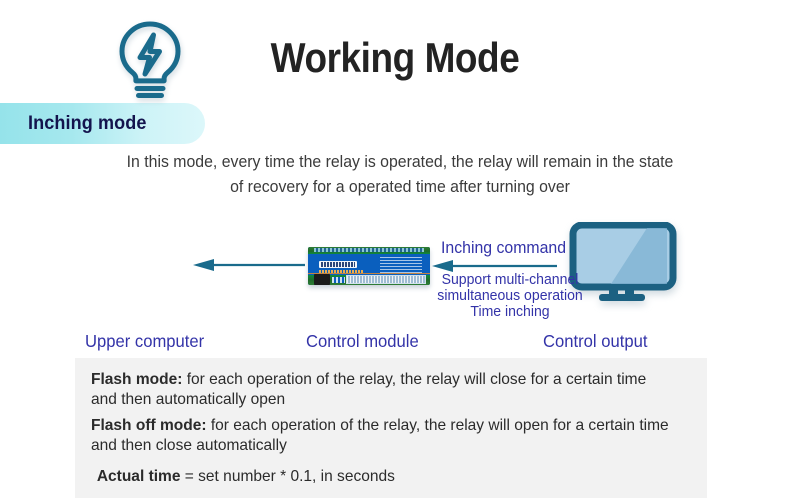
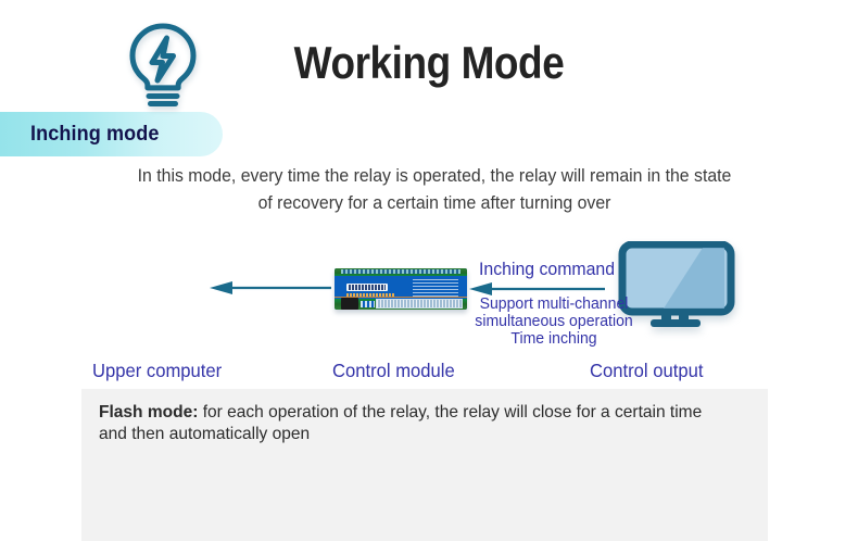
  Working Mode
  Inching mode
- In this mode, every time the relay is operated, the relay will remain in the state of recovery for a operated time after turning over
+ In this mode, every time the relay is operated, the relay will remain in the state of recovery for a certain time after turning over
  Inching command
  Support multi-channel simultaneous operation Time inching
  Upper computer
  Control module
  Control output
  Flash mode: for each operation of the relay, the relay will close for a certain time and then automatically open
- Flash off mode: for each operation of the relay, the relay will open for a certain time and then close automatically
- Actual time = set number * 0.1, in seconds
